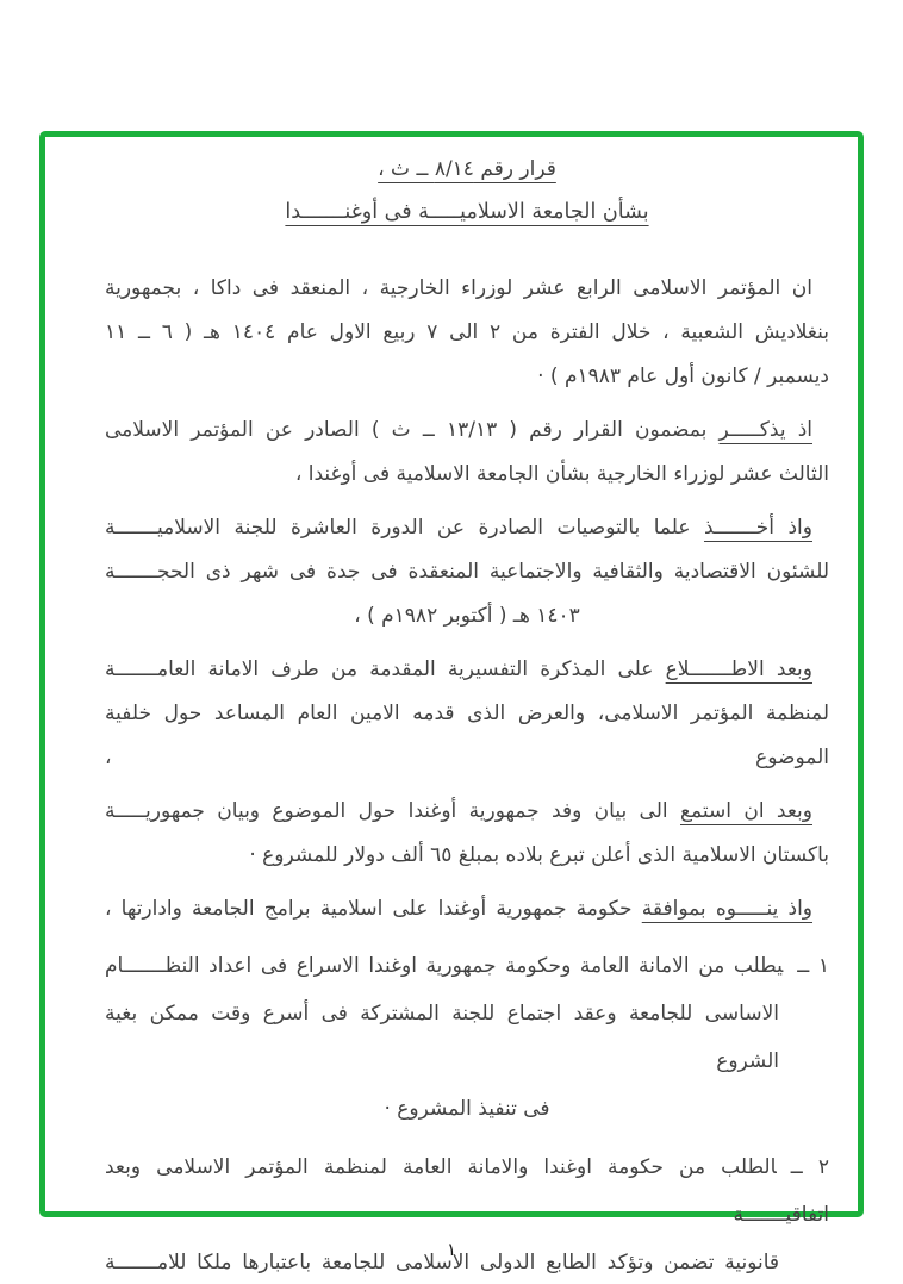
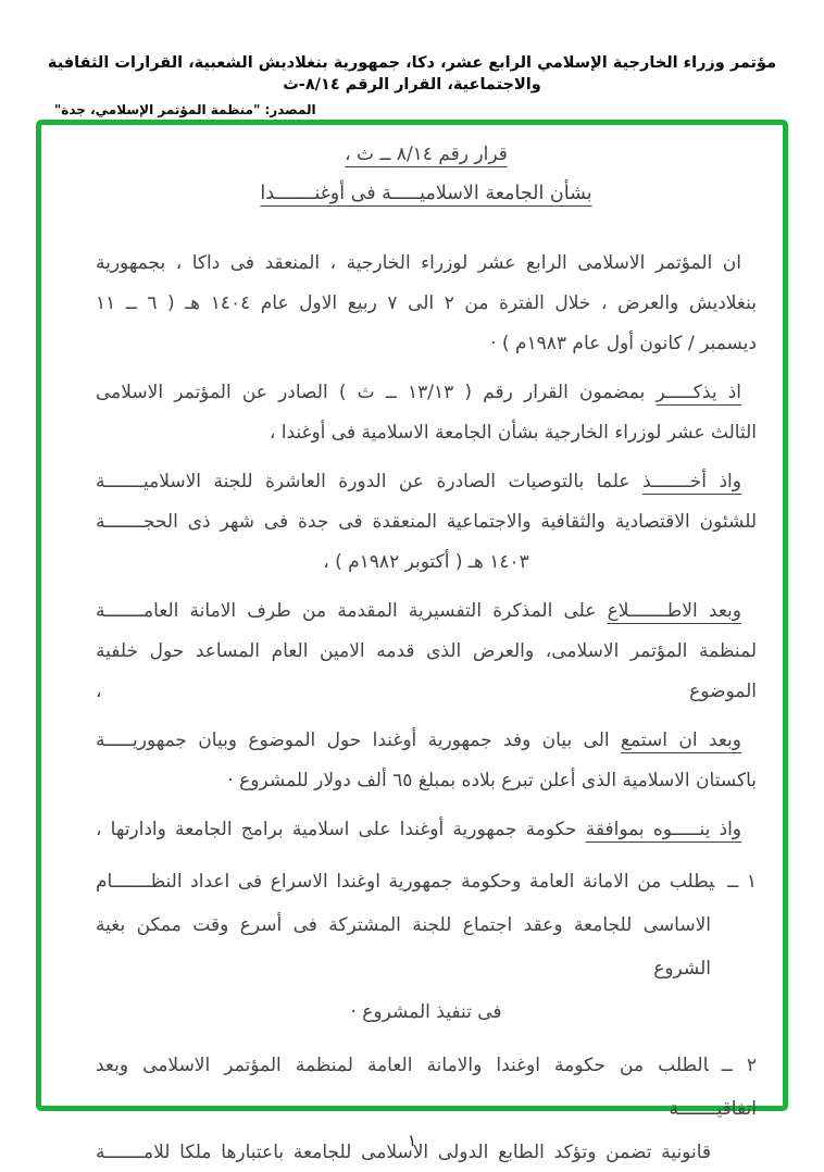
+ مؤتمر وزراء الخارجية الإسلامي الرابع عشر، دكا، جمهورية بنغلاديش الشعبية، القرارات الثقافية والاجتماعية، القرار الرقم ٨/١٤-ث
+ المصدر: "منظمة المؤتمر الإسلامي، جدة"
  قرار رقم ٨/١٤ ــ ث ،
  بشأن الجامعة الاسلاميـــــة فى أوغنـــــــدا
  ان المؤتمر الاسلامى الرابع عشر لوزراء الخارجية ، المنعقد فى داكا ، بجمهورية
- بنغلاديش الشعبية ، خلال الفترة من ٢ الى ٧ ربيع الاول عام ١٤٠٤ هـ ( ٦ ــ ١١
+ بنغلاديش والعرض ، خلال الفترة من ٢ الى ٧ ربيع الاول عام ١٤٠٤ هـ ( ٦ ــ ١١
  ديسمبر / كانون أول عام ١٩٨٣م ) ·
  اذ يذكـــــر بمضمون القرار رقم ( ١٣/١٣ ــ ث ) الصادر عن المؤتمر الاسلامى
  الثالث عشر لوزراء الخارجية بشأن الجامعة الاسلامية فى أوغندا ،
  واذ أخـــــــذ علما بالتوصيات الصادرة عن الدورة العاشرة للجنة الاسلاميـــــــة
  للشئون الاقتصادية والثقافية والاجتماعية المنعقدة فى جدة فى شهر ذى الحجـــــــة
  ١٤٠٣ هـ ( أكتوبر ١٩٨٢م ) ،
  وبعد الاطـــــــلاع على المذكرة التفسيرية المقدمة من طرف الامانة العامـــــــة
  لمنظمة المؤتمر الاسلامى، والعرض الذى قدمه الامين العام المساعد حول خلفية الموضوع ،
  وبعد ان استمع الى بيان وفد جمهورية أوغندا حول الموضوع وبيان جمهوريـــــة
  باكستان الاسلامية الذى أعلن تبرع بلاده بمبلغ ٦٥ ألف دولار للمشروع ·
  واذ ينـــــوه بموافقة حكومة جمهورية أوغندا على اسلامية برامج الجامعة وادارتها ،
  ١ ــيطلب من الامانة العامة وحكومة جمهورية اوغندا الاسراع فى اعداد النظـــــــام
  الاساسى للجامعة وعقد اجتماع للجنة المشتركة فى أسرع وقت ممكن بغية الشروع
  فى تنفيذ المشروع ·
  ٢ ــالطلب من حكومة اوغندا والامانة العامة لمنظمة المؤتمر الاسلامى وبعد اتفاقيـــــــة
  قانونية تضمن وتؤكد الطابع الدولى الاسلامى للجامعة باعتبارها ملكا للامـــــــة
  ١
